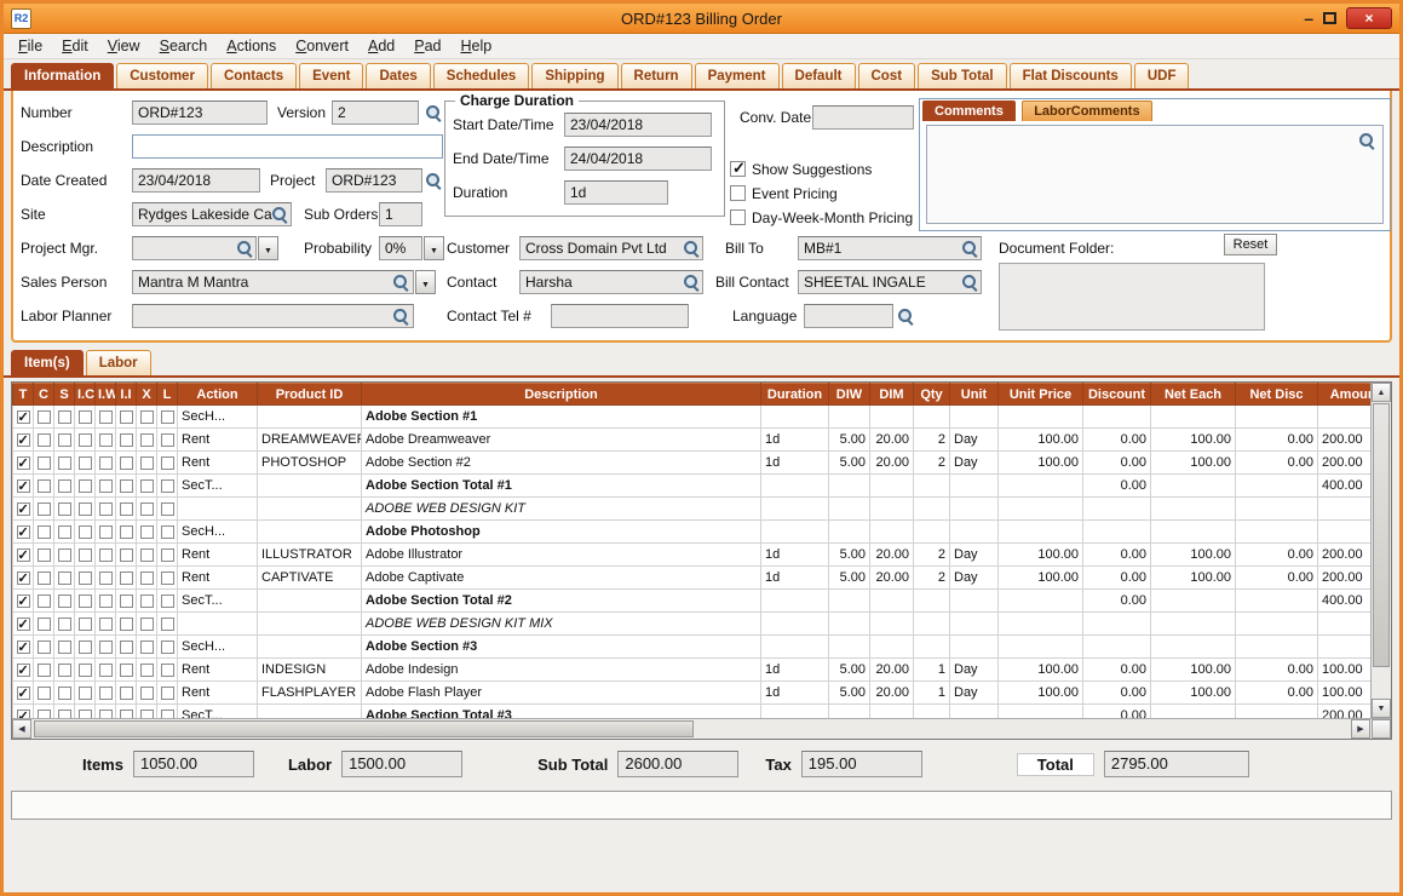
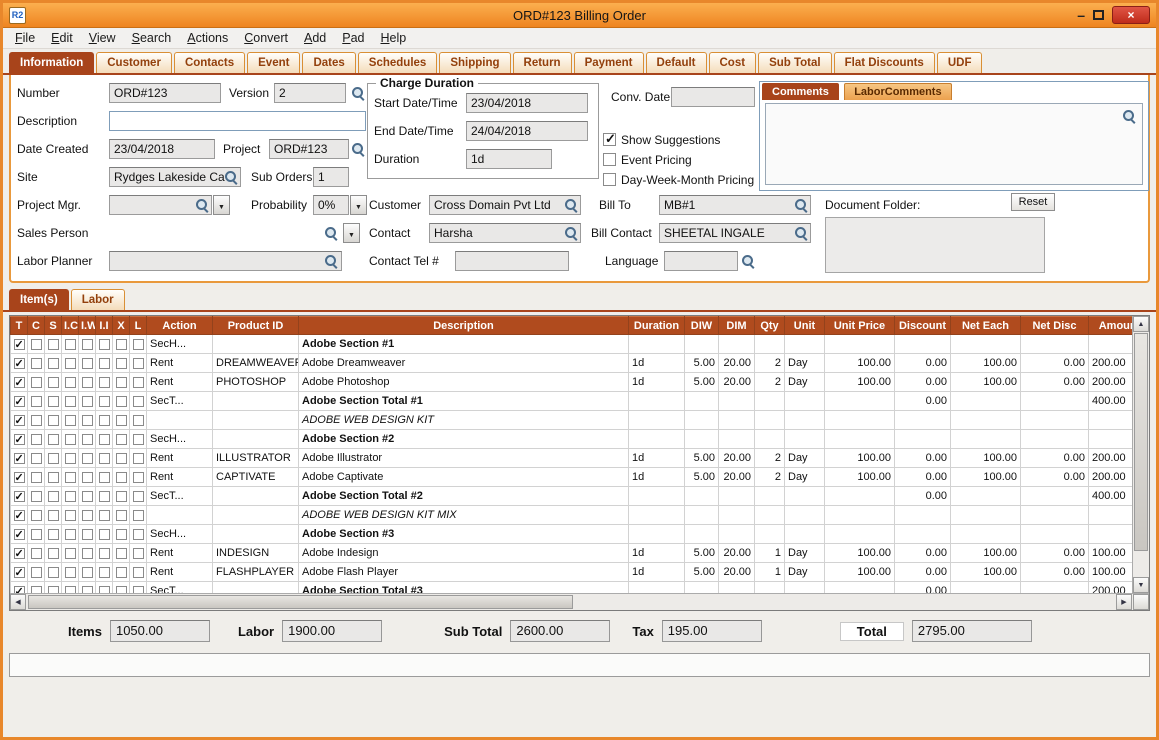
  R2
  ORD#123 Billing Order
  –
  ×
  File
  Edit
  View
  Search
  Actions
  Convert
  Add
  Pad
  Help
  Information
  Customer
  Contacts
  Event
  Dates
  Schedules
  Shipping
  Return
  Payment
  Default
  Cost
  Sub Total
  Flat Discounts
  UDF
  Number
  ORD#123
  Version
  2
  Description
  Date Created
  23/04/2018
  Project
  ORD#123
  Site
  Rydges Lakeside Ca
  Sub Orders
  1
  Project Mgr.
  Probability
  0%
  Sales Person
- Mantra M Mantra
  Labor Planner
  Charge Duration
  Start Date/Time
  23/04/2018
  End Date/Time
  24/04/2018
  Duration
  1d
  Conv. Date
  Show Suggestions
  Event Pricing
  Day-Week-Month Pricing
  Customer
  Cross Domain Pvt Ltd
  Bill To
  MB#1
  Contact
  Harsha
  Bill Contact
  SHEETAL INGALE
  Contact Tel #
  Language
  Comments LaborComments
  Document Folder:
  Reset
  Item(s)
  Labor
  T	C	S	I.C	I.W	I.I	X	L	Action	Product ID	Description	Duration	DIW	DIM	Qty	Unit	Unit Price	Discount	Net Each	Net Disc	Amou
  								SecH...		Adobe Section #1
  								Rent	DREAMWEAVE	Adobe Dreamweaver	1d	5.00	20.00	2	Day	100.00	0.00	100.00	0.00	200.00
- 								Rent	PHOTOSHOP	Adobe Section #2	1d	5.00	20.00	2	Day	100.00	0.00	100.00	0.00	200.00
+ 								Rent	PHOTOSHOP	Adobe Photoshop	1d	5.00	20.00	2	Day	100.00	0.00	100.00	0.00	200.00
  								SecT...		Adobe Section Total #1							0.00			400.00
  										ADOBE WEB DESIGN KIT
- 								SecH...		Adobe Photoshop
+ 								SecH...		Adobe Section #2
  								Rent	ILLUSTRATOR	Adobe Illustrator	1d	5.00	20.00	2	Day	100.00	0.00	100.00	0.00	200.00
  								Rent	CAPTIVATE	Adobe Captivate	1d	5.00	20.00	2	Day	100.00	0.00	100.00	0.00	200.00
  								SecT...		Adobe Section Total #2							0.00			400.00
  										ADOBE WEB DESIGN KIT MIX
  								SecH...		Adobe Section #3
  								Rent	INDESIGN	Adobe Indesign	1d	5.00	20.00	1	Day	100.00	0.00	100.00	0.00	100.00
  								Rent	FLASHPLAYER	Adobe Flash Player	1d	5.00	20.00	1	Day	100.00	0.00	100.00	0.00	100.00
  								SecT...		Adobe Section Total #3							0.00			200.00
  Items
  1050.00
  Labor
- 1500.00
+ 1900.00
  Sub Total
  2600.00
  Tax
  195.00
  Total
  2795.00
